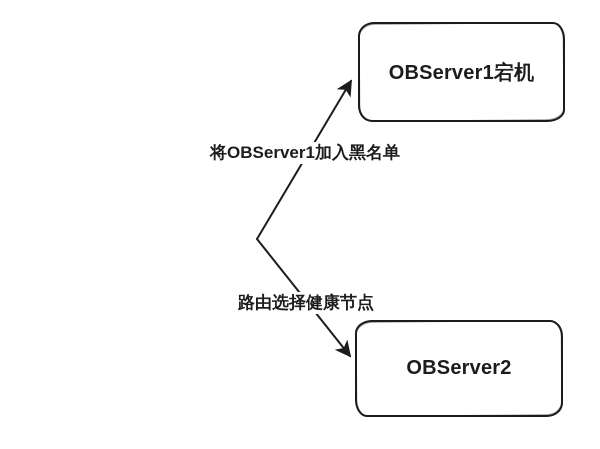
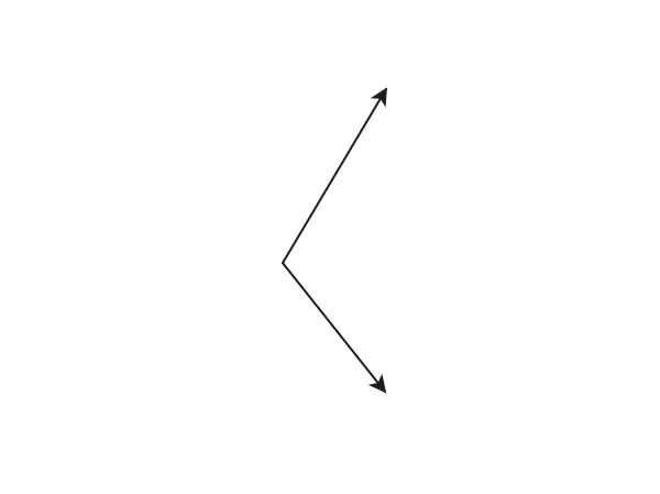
- OBServer1宕机
- OBServer2
- 将OBServer1加入黑名单
- 路由选择健康节点
